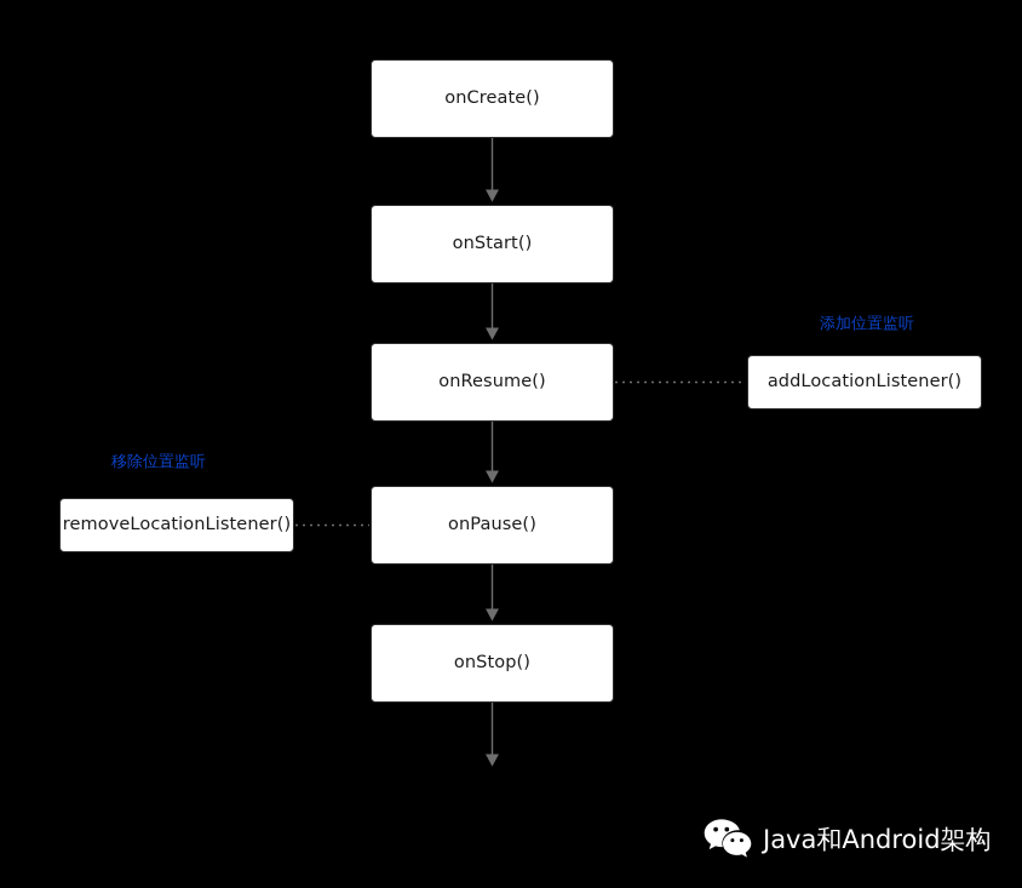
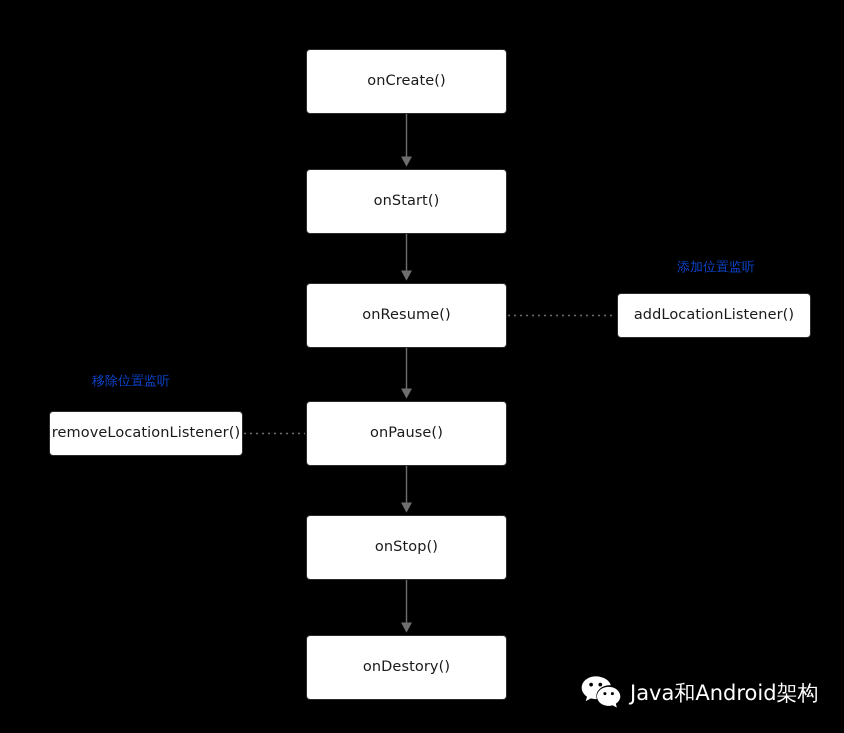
  onCreate()
  onStart()
  onResume()
  onPause()
  onStop()
+ onDestory()
  addLocationListener()
  removeLocationListener()
  添加位置监听
  移除位置监听
  Java和Android架构
